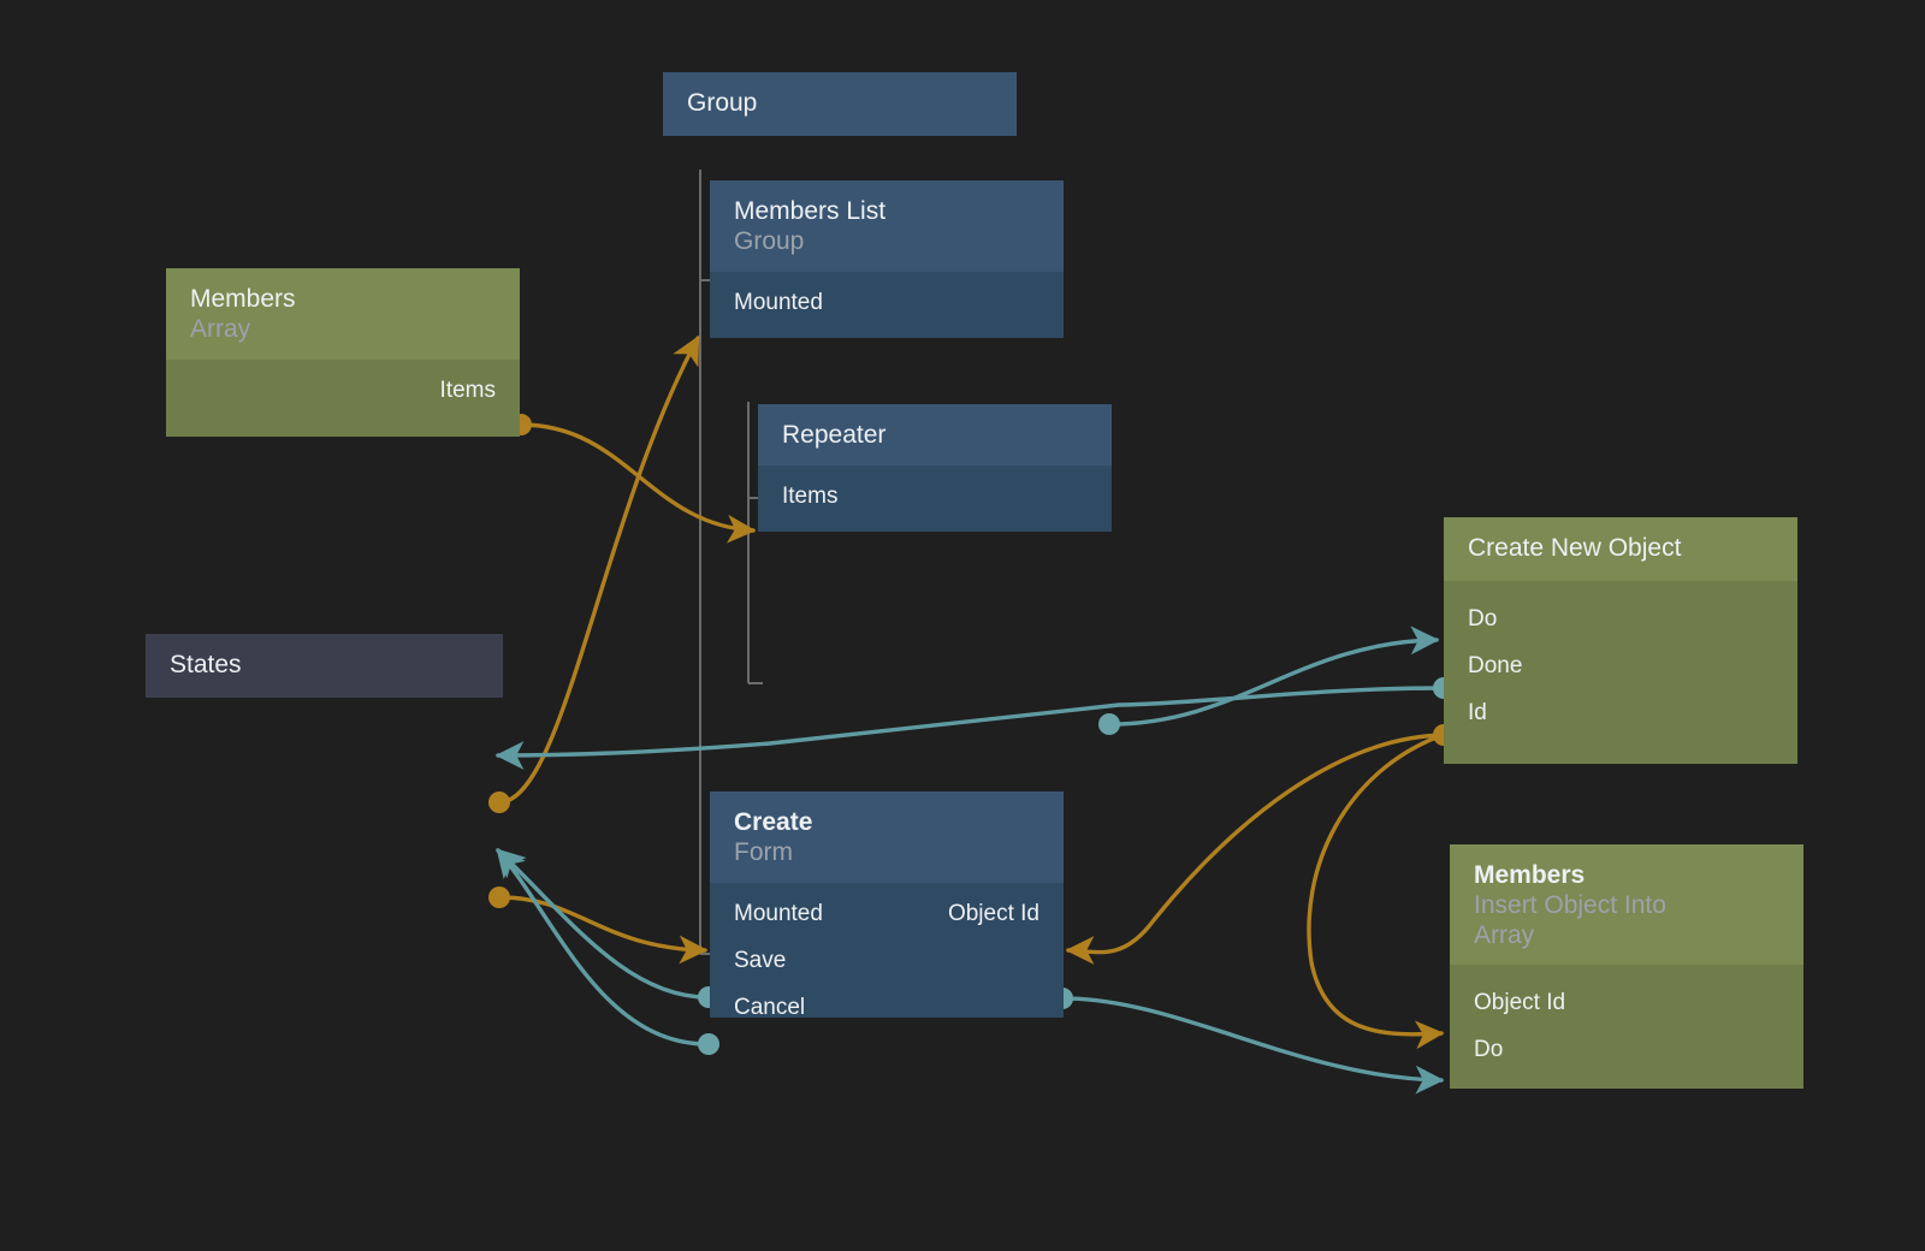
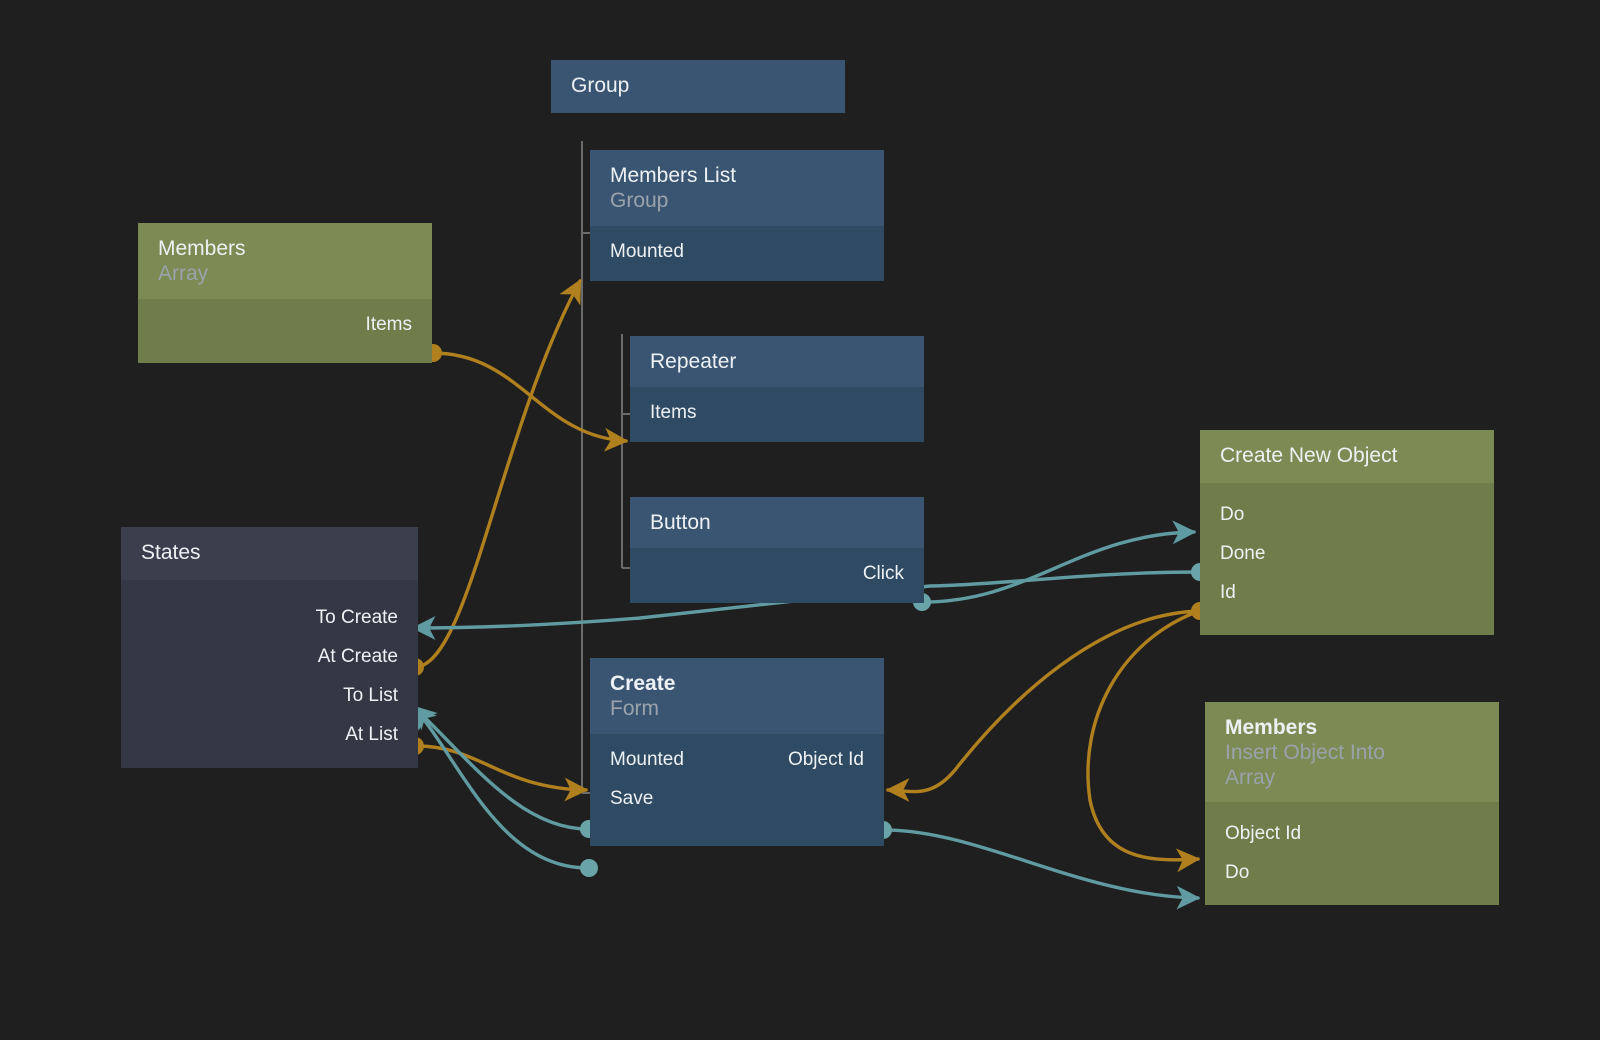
  Group
  Members List
  Group
  Mounted
  Repeater
  Items
+ Button
+ Click
  Create
  Form
  Mounted
  Object Id
  Save
- Cancel
  Members
  Array
  Items
  States
+ To Create
+ At Create
+ To List
+ At List
  Create New Object
  Do
  Done
  Id
  Members
  Insert Object Into
  Array
  Object Id
  Do
